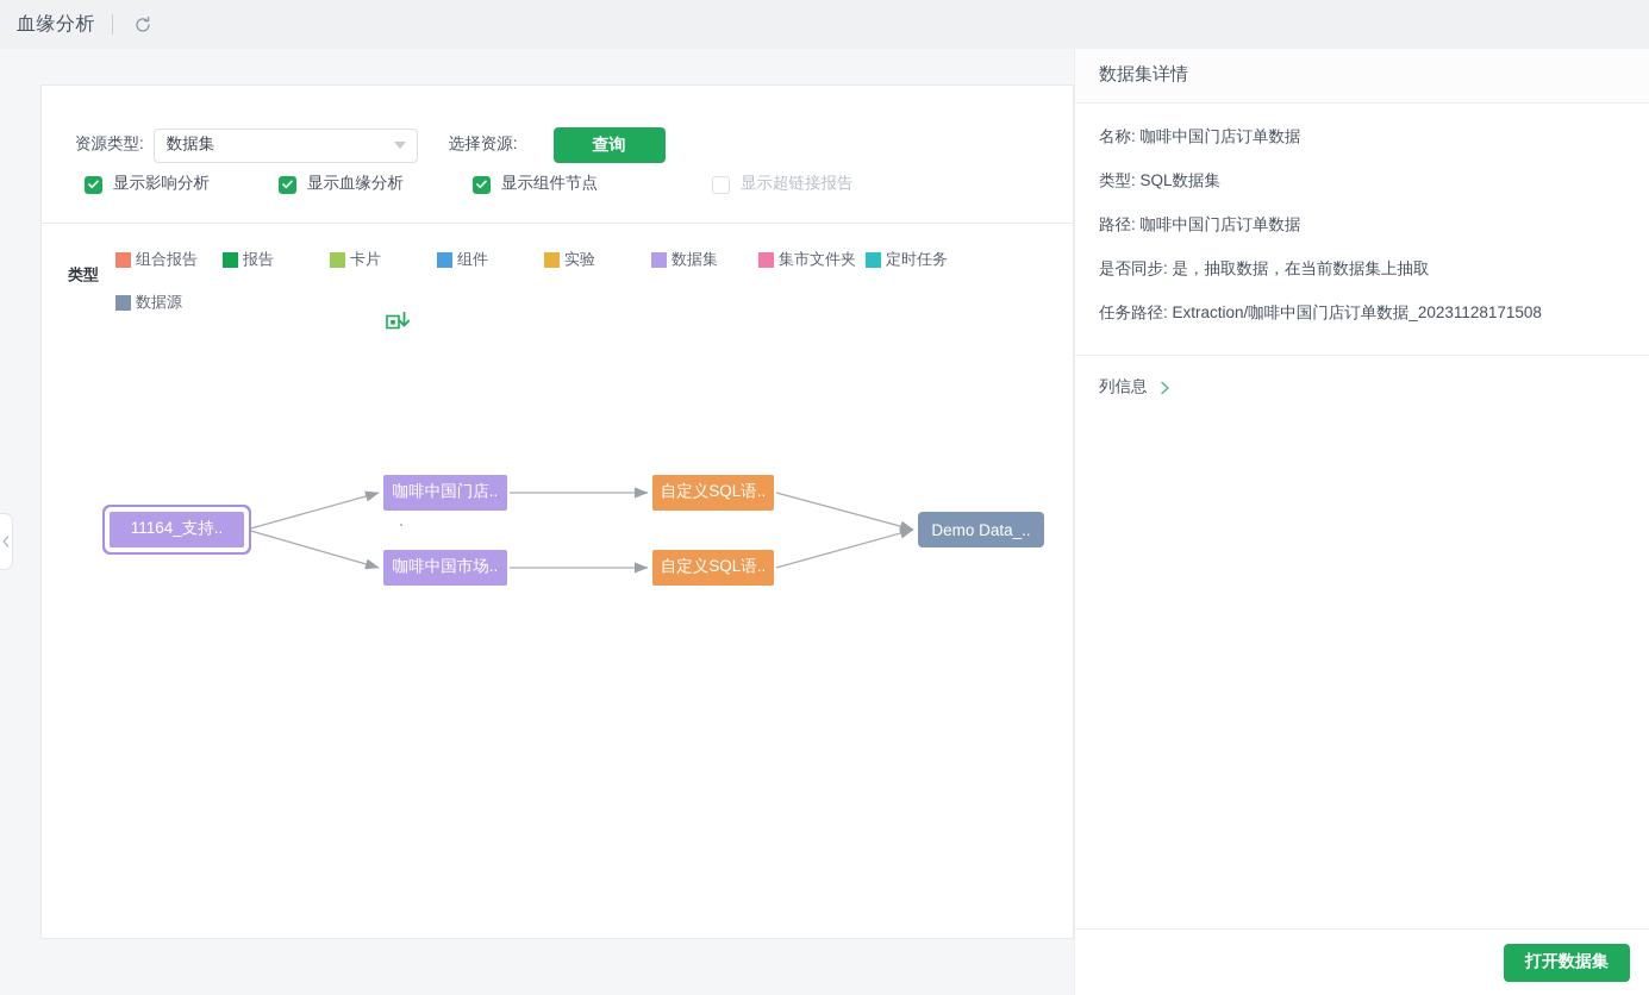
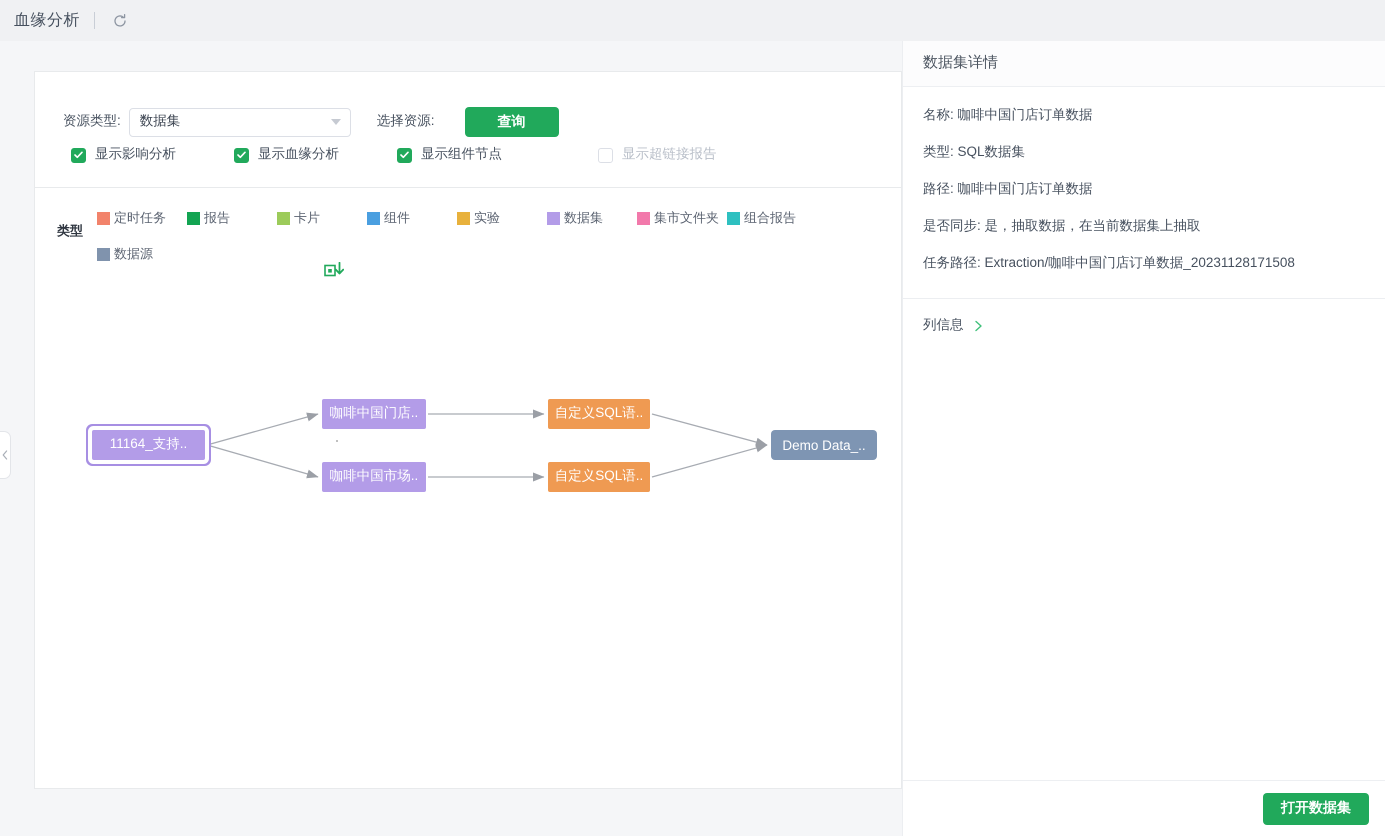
  血缘分析
  资源类型:
  数据集
  选择资源:
  查询
  显示影响分析
  显示血缘分析
  显示组件节点
  显示超链接报告
  类型
- 组合报告
+ 定时任务
  报告
  卡片
  组件
  实验
  数据集
  集市文件夹
- 定时任务
+ 组合报告
  数据源
  11164_支持..
  咖啡中国门店..
  咖啡中国市场..
  自定义SQL语..
  自定义SQL语..
  Demo Data_..
  数据集详情
  名称: 咖啡中国门店订单数据
  类型: SQL数据集
  路径: 咖啡中国门店订单数据
  是否同步: 是，抽取数据，在当前数据集上抽取
  任务路径: Extraction/咖啡中国门店订单数据_20231128171508
  列信息
  打开数据集
